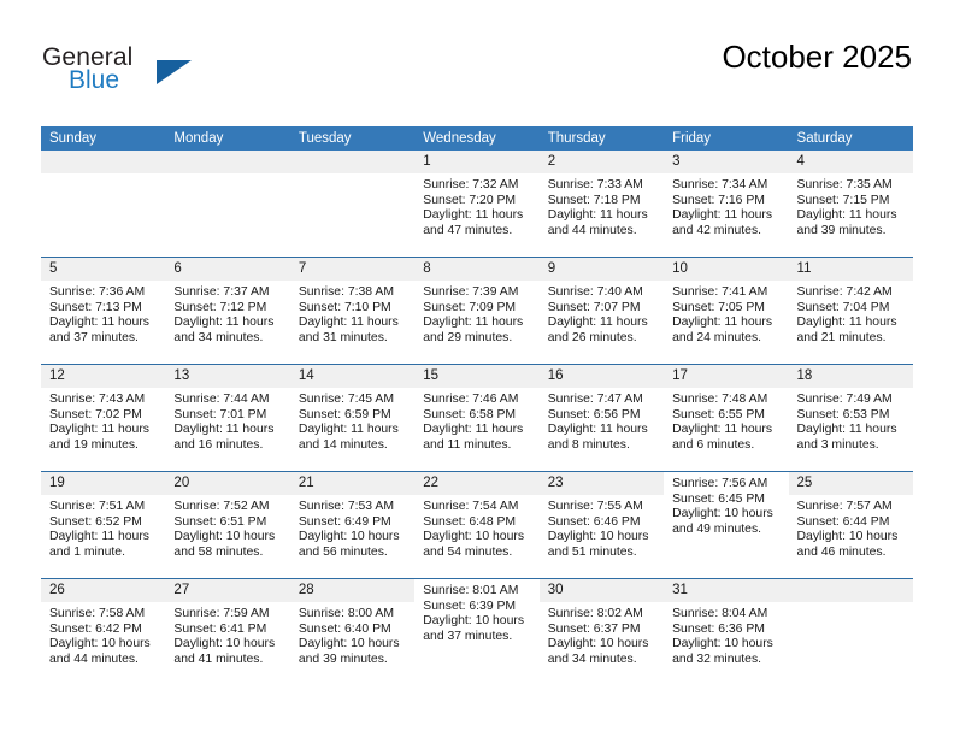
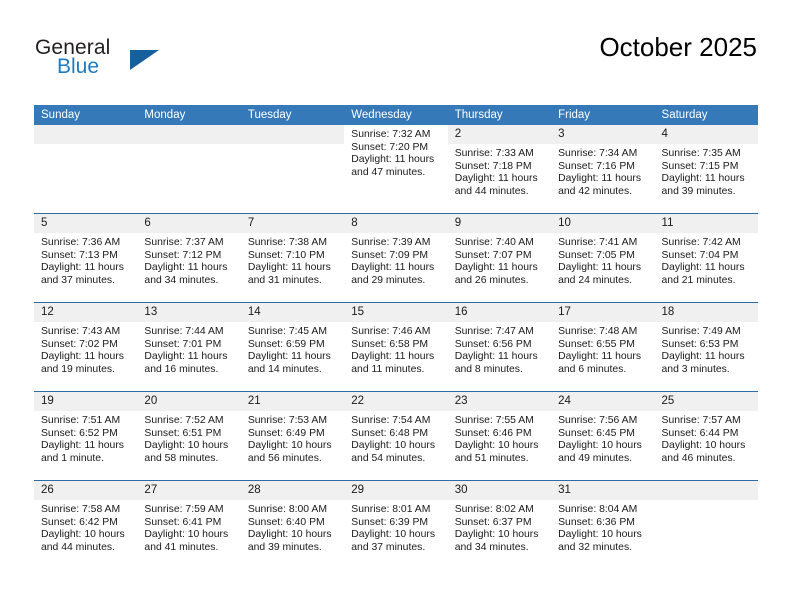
  General
  Blue
  October 2025
  Sunday
  Monday
  Tuesday
  Wednesday
  Thursday
  Friday
  Saturday
- 1
  Sunrise: 7:32 AM
  Sunset: 7:20 PM
  Daylight: 11 hours
  and 47 minutes.
  2
  Sunrise: 7:33 AM
  Sunset: 7:18 PM
  Daylight: 11 hours
  and 44 minutes.
  3
  Sunrise: 7:34 AM
  Sunset: 7:16 PM
  Daylight: 11 hours
  and 42 minutes.
  4
  Sunrise: 7:35 AM
  Sunset: 7:15 PM
  Daylight: 11 hours
  and 39 minutes.
  5
  Sunrise: 7:36 AM
  Sunset: 7:13 PM
  Daylight: 11 hours
  and 37 minutes.
  6
  Sunrise: 7:37 AM
  Sunset: 7:12 PM
  Daylight: 11 hours
  and 34 minutes.
  7
  Sunrise: 7:38 AM
  Sunset: 7:10 PM
  Daylight: 11 hours
  and 31 minutes.
  8
  Sunrise: 7:39 AM
  Sunset: 7:09 PM
  Daylight: 11 hours
  and 29 minutes.
  9
  Sunrise: 7:40 AM
  Sunset: 7:07 PM
  Daylight: 11 hours
  and 26 minutes.
  10
  Sunrise: 7:41 AM
  Sunset: 7:05 PM
  Daylight: 11 hours
  and 24 minutes.
  11
  Sunrise: 7:42 AM
  Sunset: 7:04 PM
  Daylight: 11 hours
  and 21 minutes.
  12
  Sunrise: 7:43 AM
  Sunset: 7:02 PM
  Daylight: 11 hours
  and 19 minutes.
  13
  Sunrise: 7:44 AM
  Sunset: 7:01 PM
  Daylight: 11 hours
  and 16 minutes.
  14
  Sunrise: 7:45 AM
  Sunset: 6:59 PM
  Daylight: 11 hours
  and 14 minutes.
  15
  Sunrise: 7:46 AM
  Sunset: 6:58 PM
  Daylight: 11 hours
  and 11 minutes.
  16
  Sunrise: 7:47 AM
  Sunset: 6:56 PM
  Daylight: 11 hours
  and 8 minutes.
  17
  Sunrise: 7:48 AM
  Sunset: 6:55 PM
  Daylight: 11 hours
  and 6 minutes.
  18
  Sunrise: 7:49 AM
  Sunset: 6:53 PM
  Daylight: 11 hours
  and 3 minutes.
  19
  Sunrise: 7:51 AM
  Sunset: 6:52 PM
  Daylight: 11 hours
  and 1 minute.
  20
  Sunrise: 7:52 AM
  Sunset: 6:51 PM
  Daylight: 10 hours
  and 58 minutes.
  21
  Sunrise: 7:53 AM
  Sunset: 6:49 PM
  Daylight: 10 hours
  and 56 minutes.
  22
  Sunrise: 7:54 AM
  Sunset: 6:48 PM
  Daylight: 10 hours
  and 54 minutes.
  23
  Sunrise: 7:55 AM
  Sunset: 6:46 PM
  Daylight: 10 hours
  and 51 minutes.
+ 24
  Sunrise: 7:56 AM
  Sunset: 6:45 PM
  Daylight: 10 hours
  and 49 minutes.
  25
  Sunrise: 7:57 AM
  Sunset: 6:44 PM
  Daylight: 10 hours
  and 46 minutes.
  26
  Sunrise: 7:58 AM
  Sunset: 6:42 PM
  Daylight: 10 hours
  and 44 minutes.
  27
  Sunrise: 7:59 AM
  Sunset: 6:41 PM
  Daylight: 10 hours
  and 41 minutes.
  28
  Sunrise: 8:00 AM
  Sunset: 6:40 PM
  Daylight: 10 hours
  and 39 minutes.
+ 29
  Sunrise: 8:01 AM
  Sunset: 6:39 PM
  Daylight: 10 hours
  and 37 minutes.
  30
  Sunrise: 8:02 AM
  Sunset: 6:37 PM
  Daylight: 10 hours
  and 34 minutes.
  31
  Sunrise: 8:04 AM
  Sunset: 6:36 PM
  Daylight: 10 hours
  and 32 minutes.
